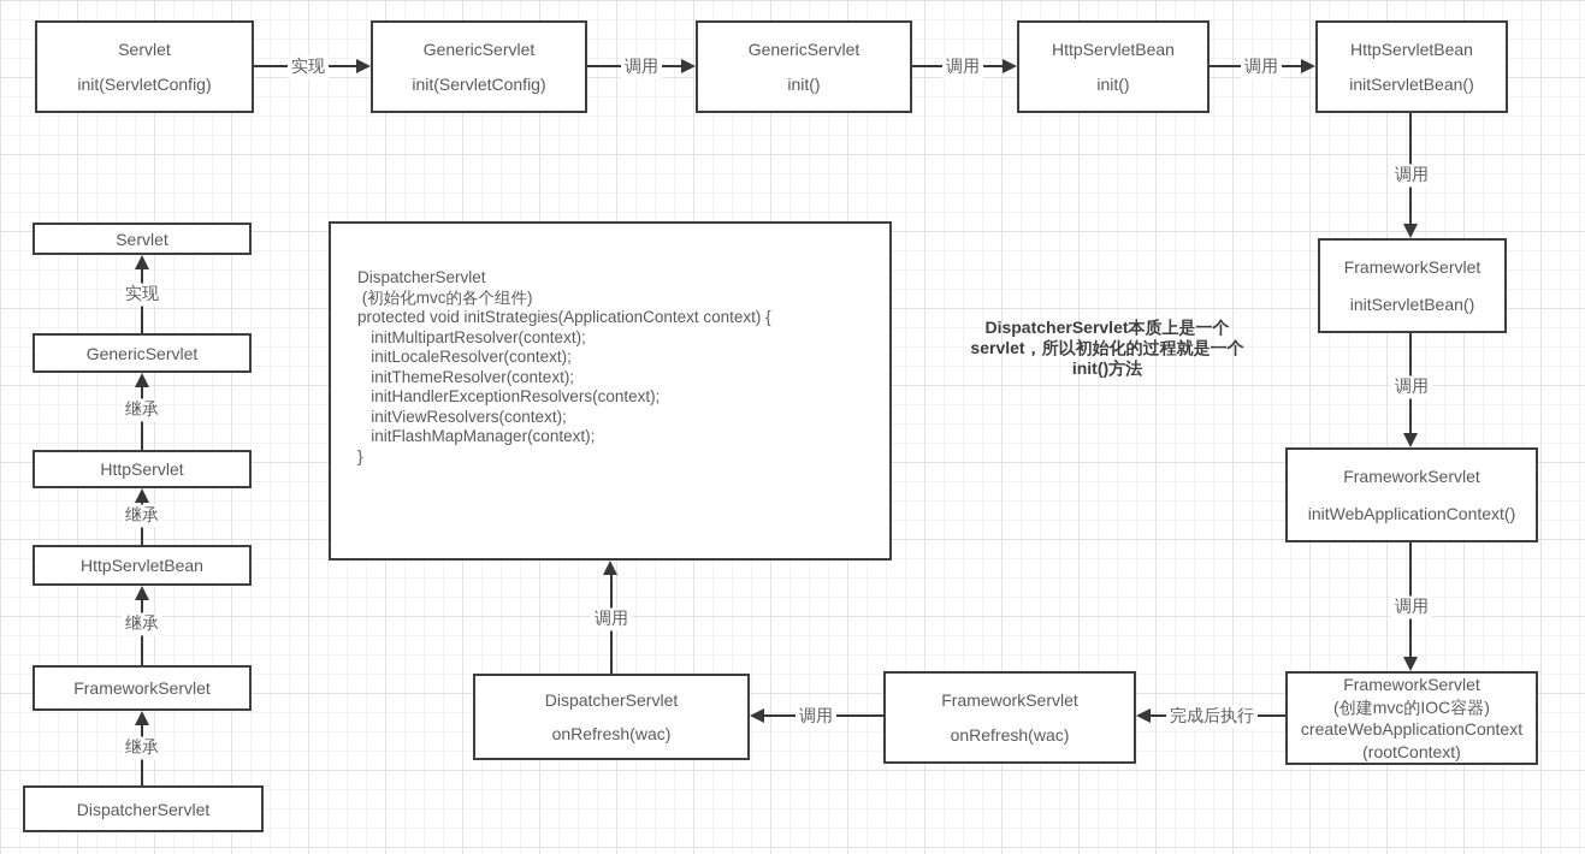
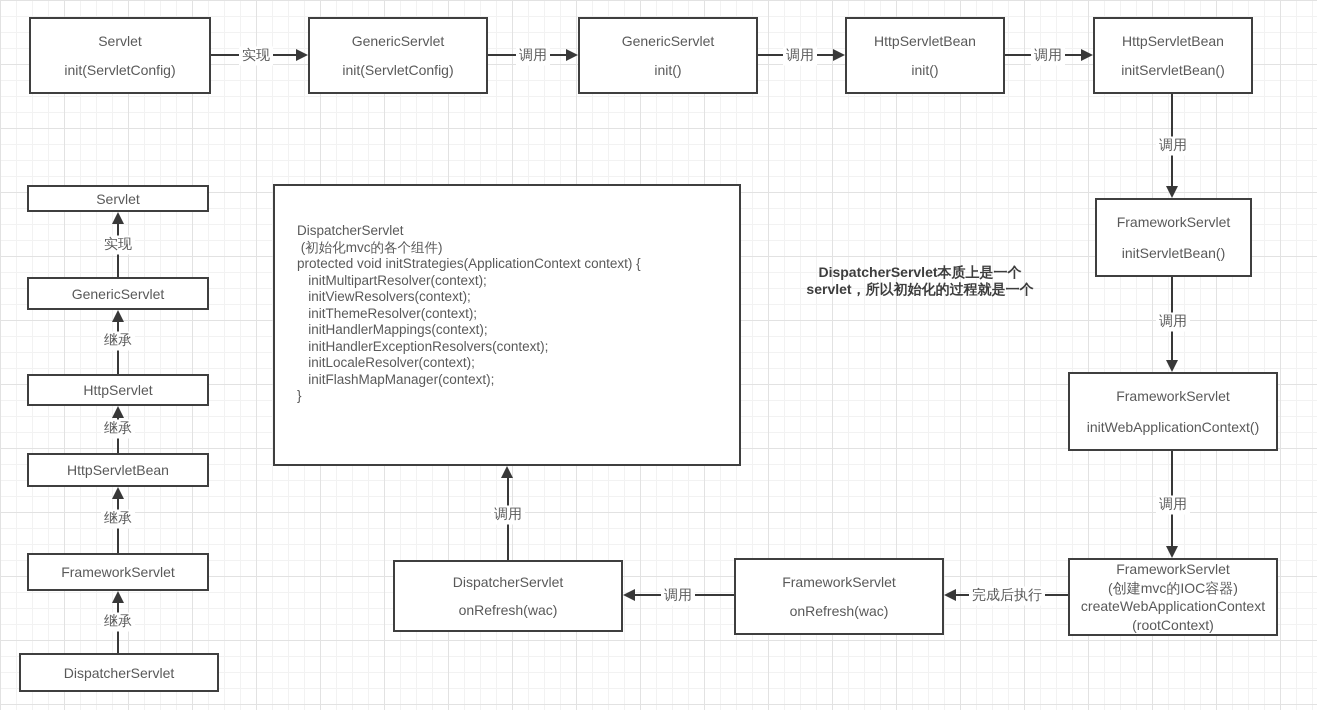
  Servlet
  init(ServletConfig)
  GenericServlet
  init(ServletConfig)
  GenericServlet
  init()
  HttpServletBean
  init()
  HttpServletBean
  initServletBean()
  实现
  调用
  调用
  调用
  调用
  调用
  调用
  FrameworkServlet
  initServletBean()
  FrameworkServlet
  initWebApplicationContext()
  FrameworkServlet
  (创建mvc的IOC容器)
  createWebApplicationContext
  (rootContext)
  完成后执行
  调用
  FrameworkServlet
  onRefresh(wac)
  DispatcherServlet
  onRefresh(wac)
  调用
  DispatcherServlet
  (初始化mvc的各个组件)
  protected void initStrategies(ApplicationContext context) {
  initMultipartResolver(context);
- initLocaleResolver(context);
+ initViewResolvers(context);
  initThemeResolver(context);
+ initHandlerMappings(context);
  initHandlerExceptionResolvers(context);
- initViewResolvers(context);
+ initLocaleResolver(context);
  initFlashMapManager(context);
  }
  DispatcherServlet本质上是一个
  servlet，所以初始化的过程就是一个
- init()方法
  Servlet
  GenericServlet
  HttpServlet
  HttpServletBean
  FrameworkServlet
  DispatcherServlet
  实现
  继承
  继承
  继承
  继承
